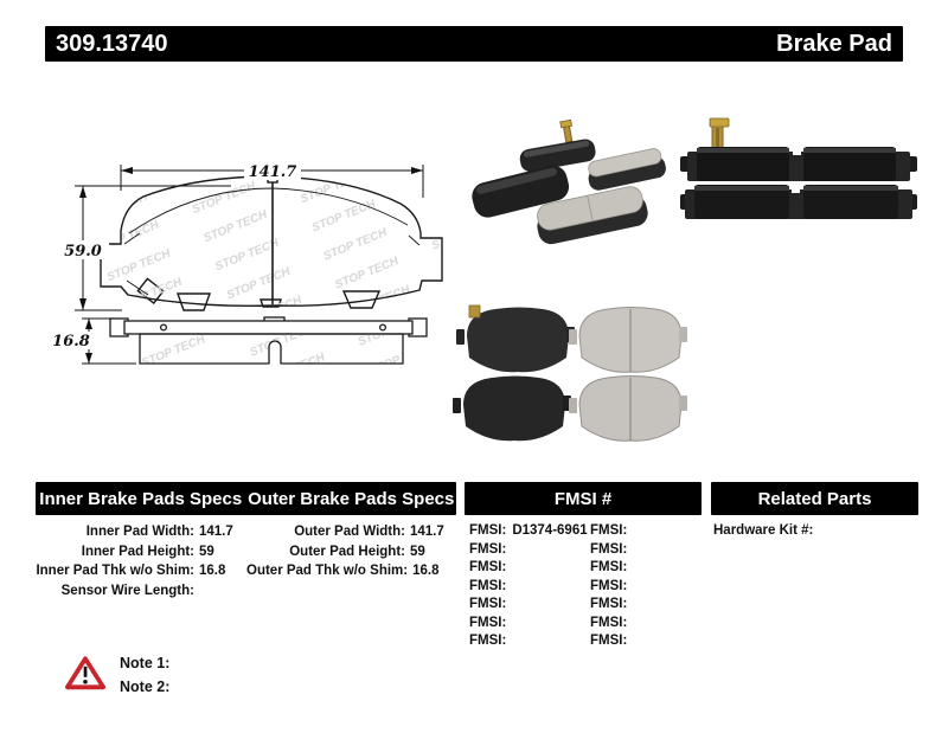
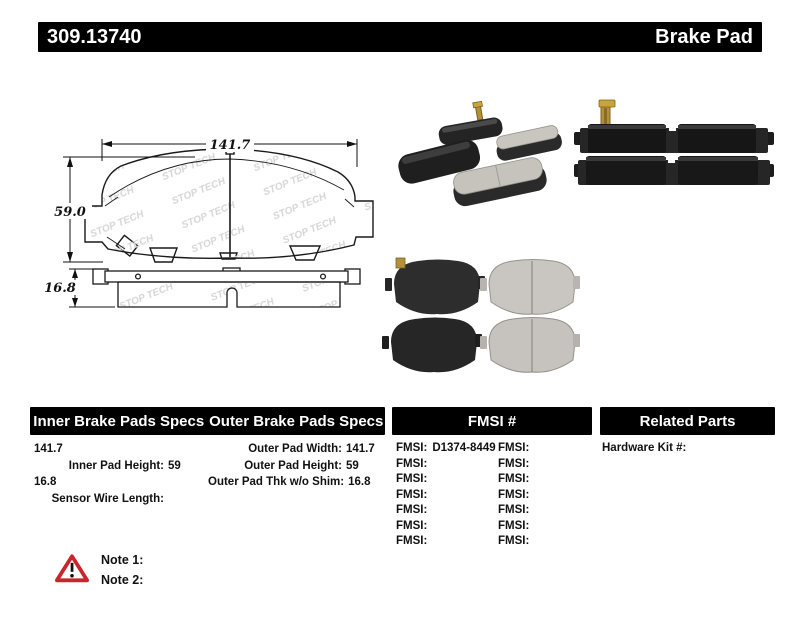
  309.13740
  Brake Pad
  141.7
  59.0
  16.8
  Inner Brake Pads Specs
  Outer Brake Pads Specs
  FMSI #
  Related Parts
- Inner Pad Width:
  141.7
  Inner Pad Height:
  59
- Inner Pad Thk w/o Shim:
  16.8
  Sensor Wire Length:
  Outer Pad Width:
  141.7
  Outer Pad Height:
  59
  Outer Pad Thk w/o Shim:
  16.8
  FMSI:
- D1374-6961
+ D1374-8449
  FMSI:
  FMSI:
  FMSI:
  FMSI:
  FMSI:
  FMSI:
  FMSI:
  FMSI:
  FMSI:
  FMSI:
  FMSI:
  FMSI:
  FMSI:
  Hardware Kit #:
  Note 1:
  Note 2:
